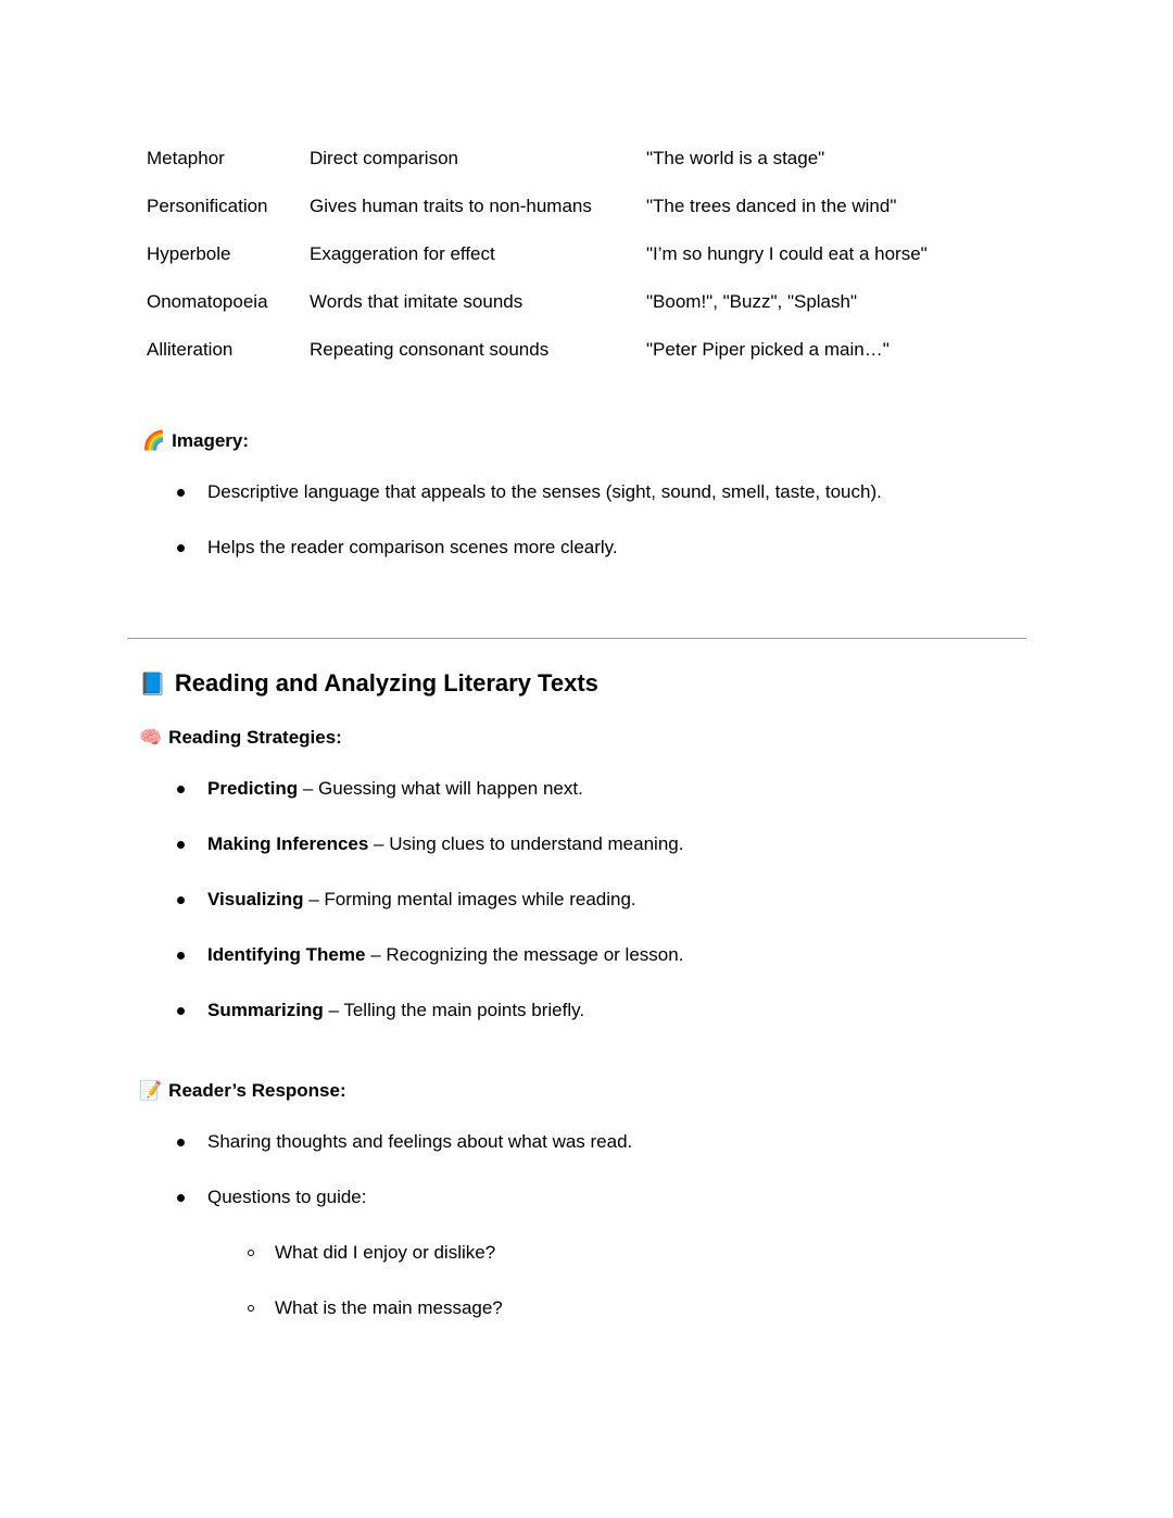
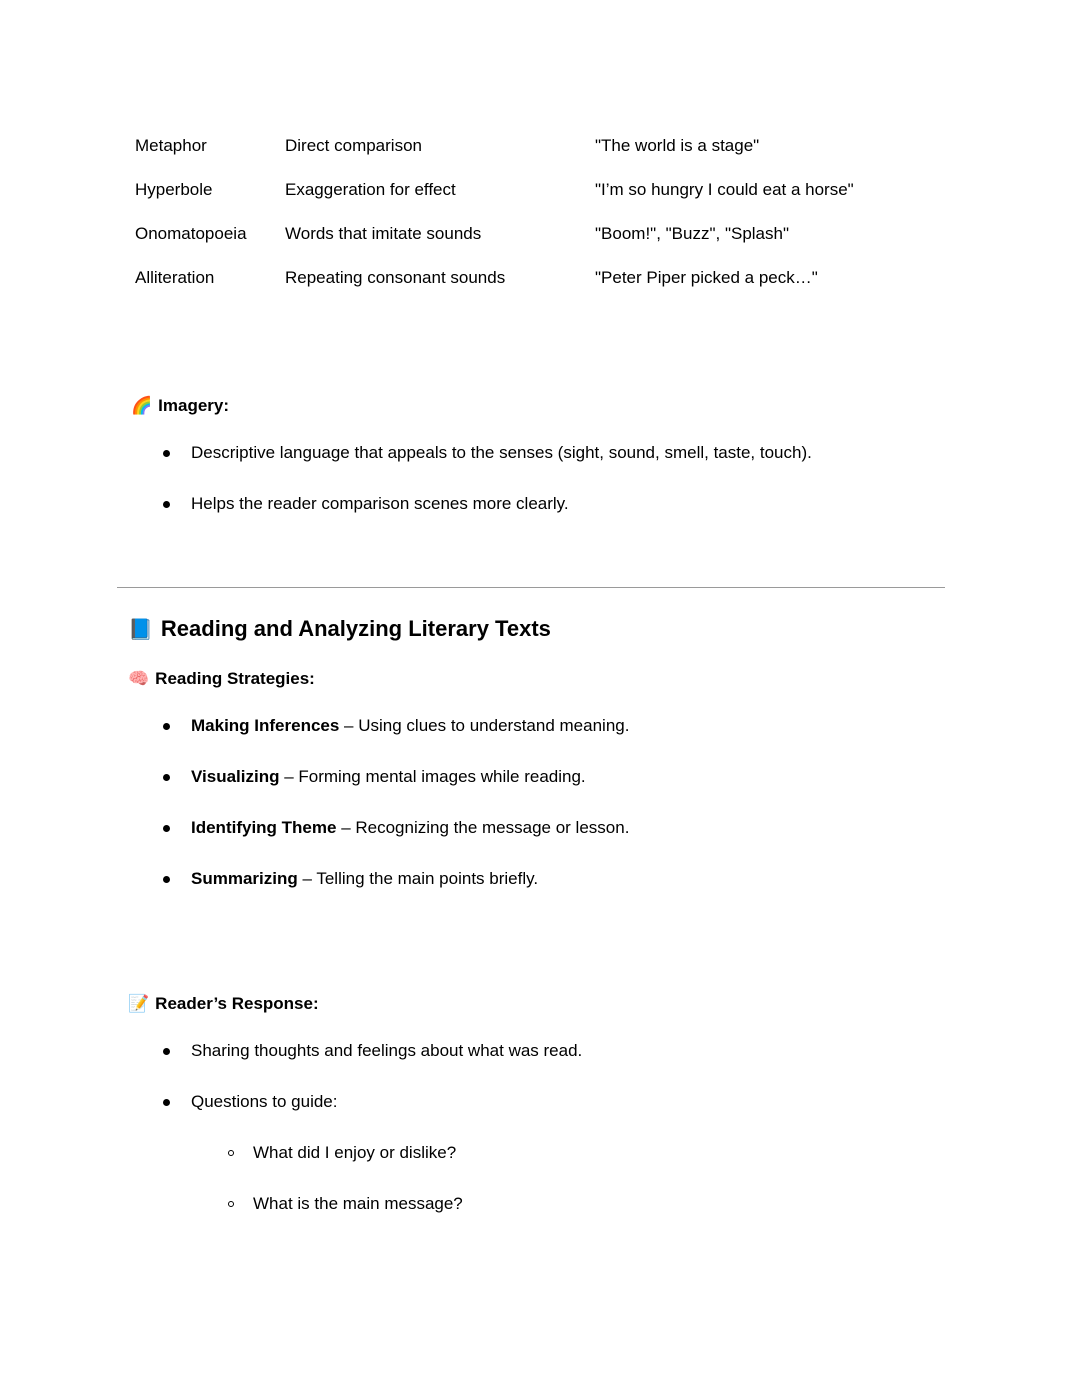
  Metaphor	Direct comparison	"The world is a stage"
- Personification	Gives human traits to non-humans	"The trees danced in the wind"
  Hyperbole	Exaggeration for effect	"I’m so hungry I could eat a horse"
  Onomatopoeia	Words that imitate sounds	"Boom!", "Buzz", "Splash"
- Alliteration	Repeating consonant sounds	"Peter Piper picked a main…"
+ Alliteration	Repeating consonant sounds	"Peter Piper picked a peck…"
  🌈
  Imagery:
  Descriptive language that appeals to the senses (sight, sound, smell, taste, touch).
  Helps the reader comparison scenes more clearly.
  📘
  Reading and Analyzing Literary Texts
  🧠
  Reading Strategies:
- Predicting – Guessing what will happen next.
  Making Inferences – Using clues to understand meaning.
  Visualizing – Forming mental images while reading.
  Identifying Theme – Recognizing the message or lesson.
  Summarizing – Telling the main points briefly.
  📝
  Reader’s Response:
  Sharing thoughts and feelings about what was read.
  Questions to guide:
  What did I enjoy or dislike?
  What is the main message?
